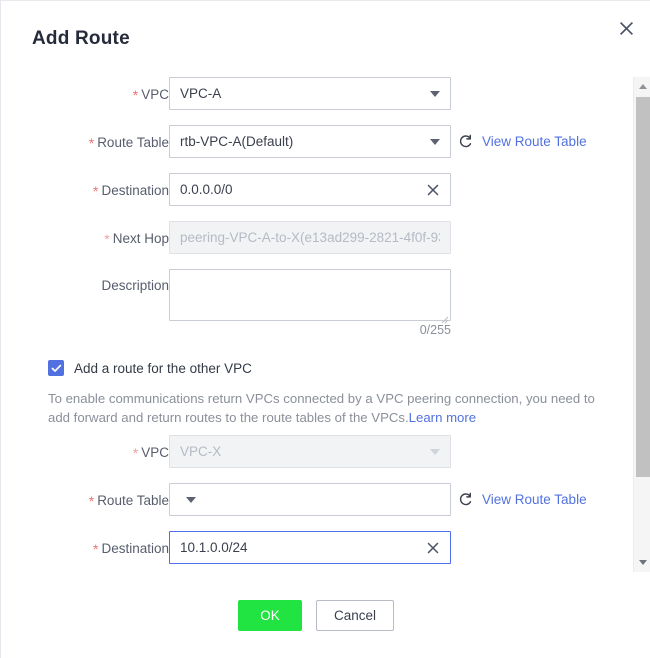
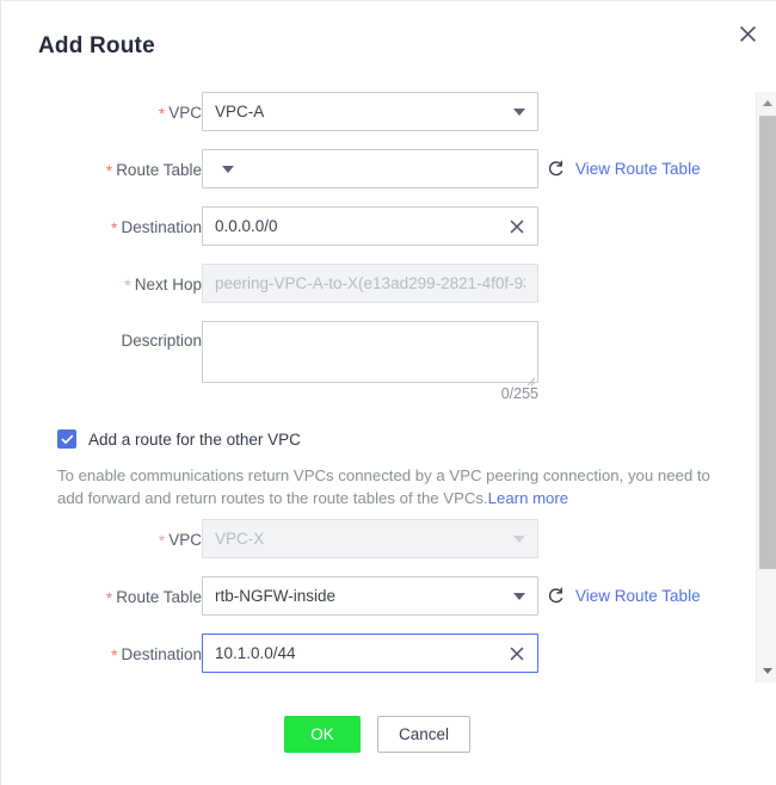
  Add Route
  * VPC
  VPC-A
  * Route Table
- rtb-VPC-A(Default)
  View Route Table
  * Destination
  0.0.0.0/0
  * Next Hop
  peering-VPC-A-to-X(e13ad299-2821-4f0f-9
  Description
  0/255
  Add a route for the other VPC
  To enable communications return VPCs connected by a VPC peering connection, you need to add forward and return routes to the route tables of the VPCs.Learn more
  * VPC
  VPC-X
  * Route Table
+ rtb-NGFW-inside
  View Route Table
  * Destination
- 10.1.0.0/24
+ 10.1.0.0/44
  OK
  Cancel
